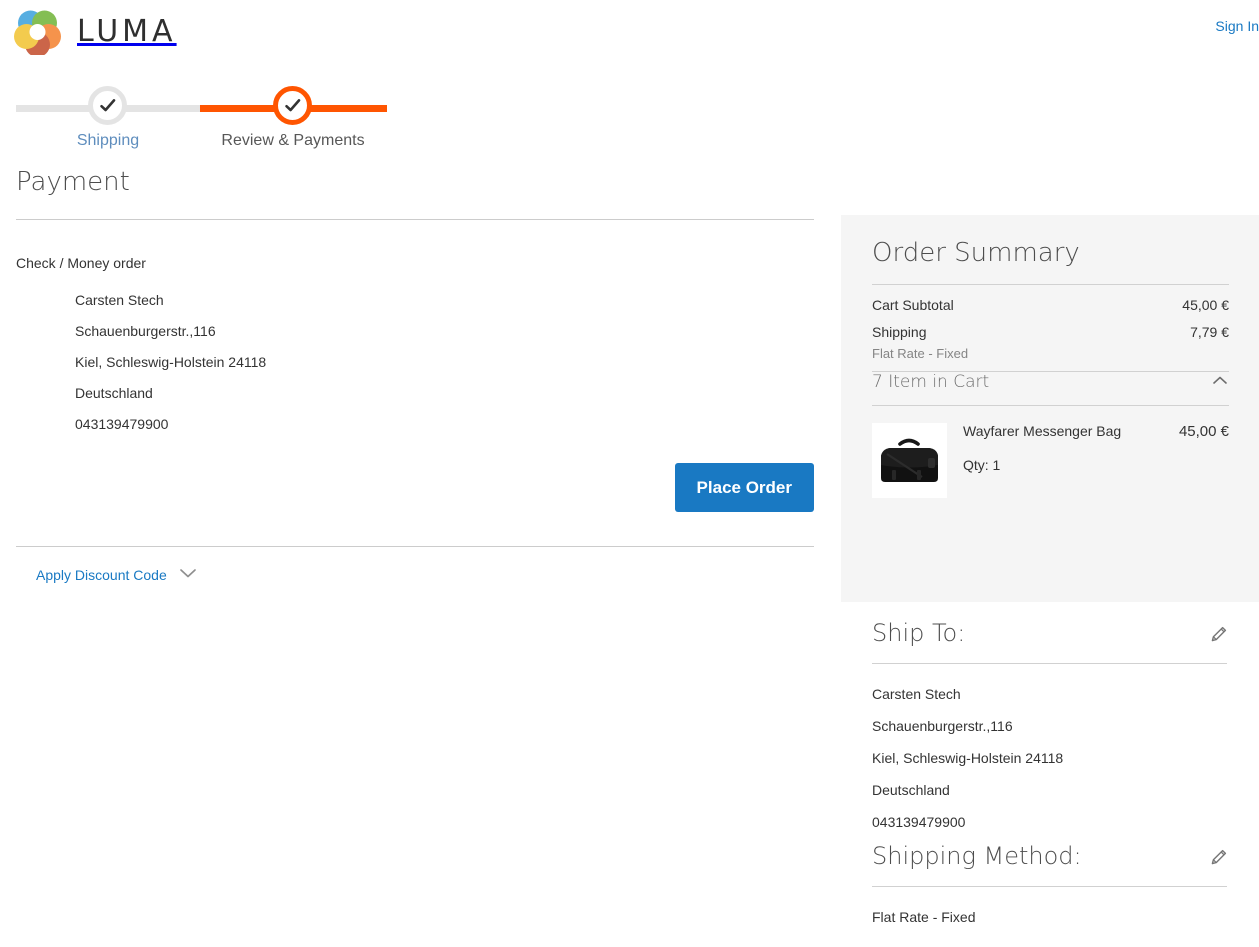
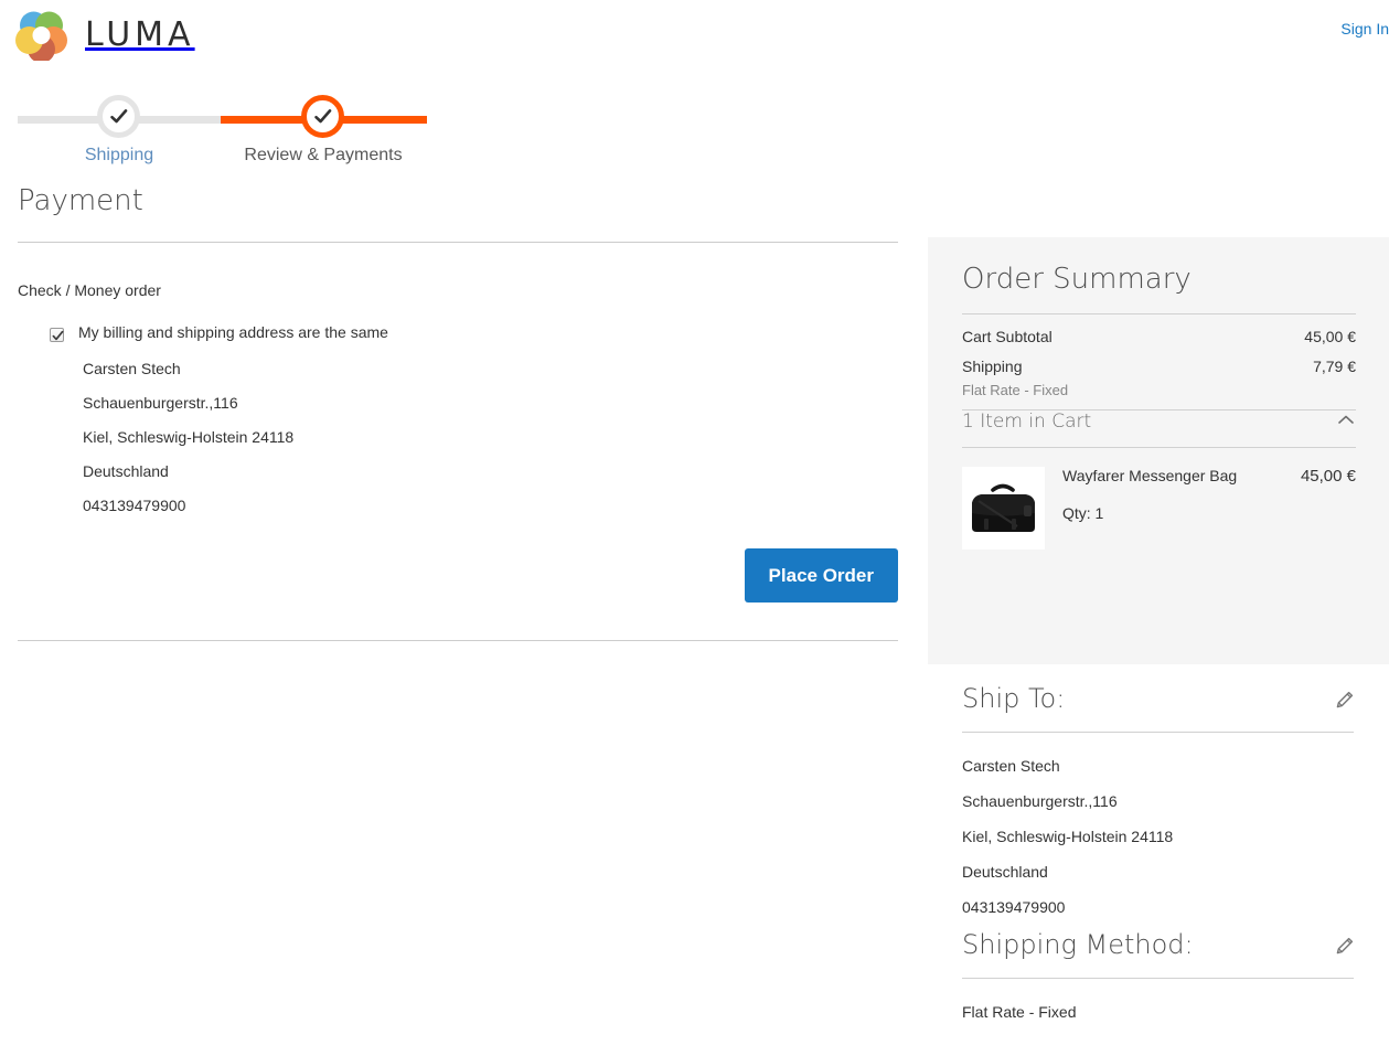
  LUMA
  Sign In
  Shipping
  Review & Payments
  Payment
  Check / Money order
+ My billing and shipping address are the same
  Carsten Stech
  Schauenburgerstr.,116
  Kiel, Schleswig-Holstein 24118
  Deutschland
  043139479900
  Place Order
- Apply Discount Code
  Order Summary
  Cart Subtotal
  45,00 €
  Shipping
  7,79 €
  Flat Rate - Fixed
- 7 Item in Cart
+ 1 Item in Cart
  Wayfarer Messenger Bag
  45,00 €
  Qty: 1
  Ship To:
  Carsten Stech
  Schauenburgerstr.,116
  Kiel, Schleswig-Holstein 24118
  Deutschland
  043139479900
  Shipping Method:
  Flat Rate - Fixed
